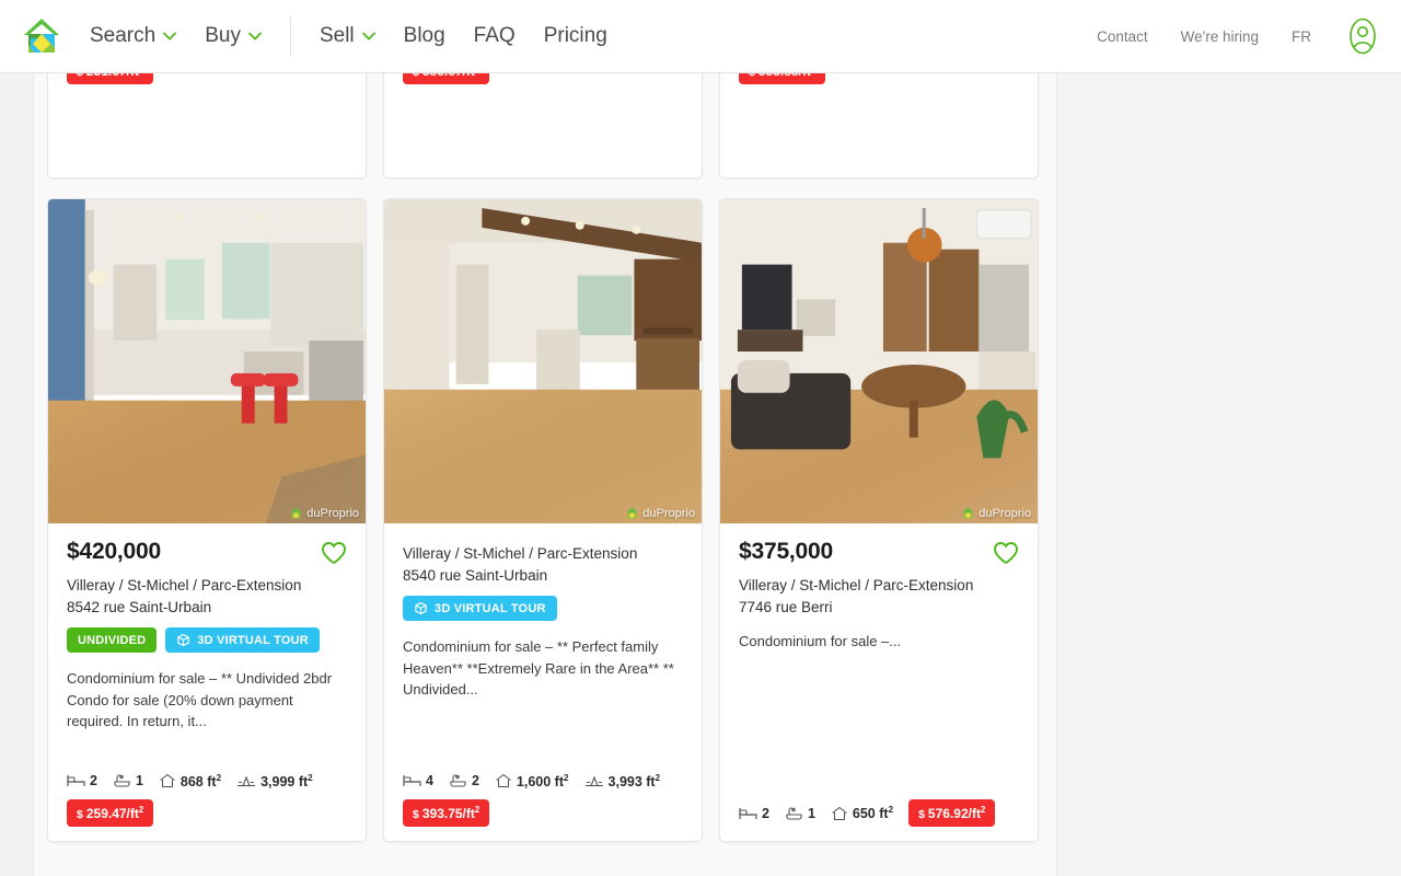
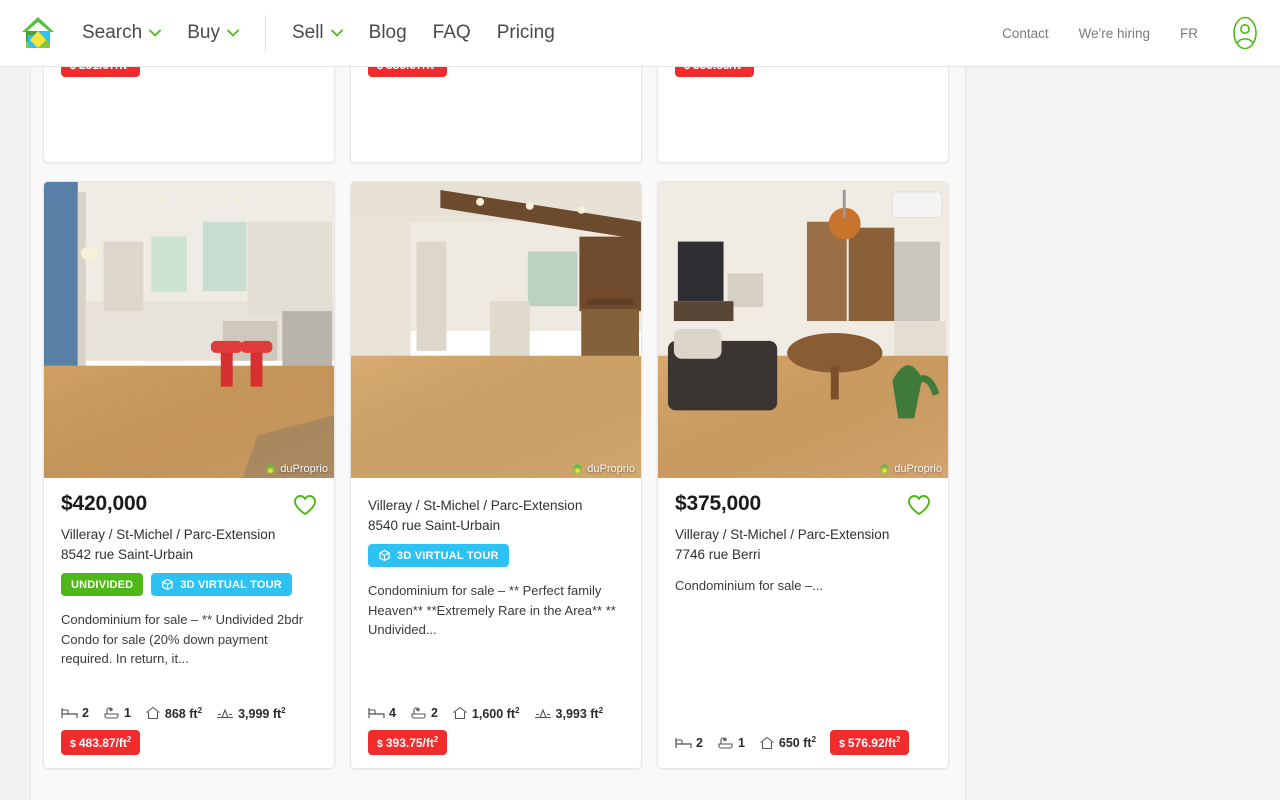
  Search
  Buy
  Sell
  Blog
  FAQ
  Pricing
  Contact
  We're hiring
  FR
  duProprio
  $420,000
  Villeray / St-Michel / Parc-Extension
  8542 rue Saint-Urbain
  UNDIVIDED
  3D VIRTUAL TOUR
  Condominium for sale – ** Undivided 2bdr Condo for sale (20% down payment required. In return, it...
  2
  1
  868 ft2
  3,999 ft2
  $
- 259.47/ft2
+ 483.87/ft2
  duProprio
  Villeray / St-Michel / Parc-Extension
  8540 rue Saint-Urbain
  3D VIRTUAL TOUR
  Condominium for sale – ** Perfect family Heaven** **Extremely Rare in the Area** ** Undivided...
  4
  2
  1,600 ft2
  3,993 ft2
  $
  393.75/ft2
  duProprio
  $375,000
  Villeray / St-Michel / Parc-Extension
  7746 rue Berri
  Condominium for sale –...
  2
  1
  650 ft2
  $
  576.92/ft2
